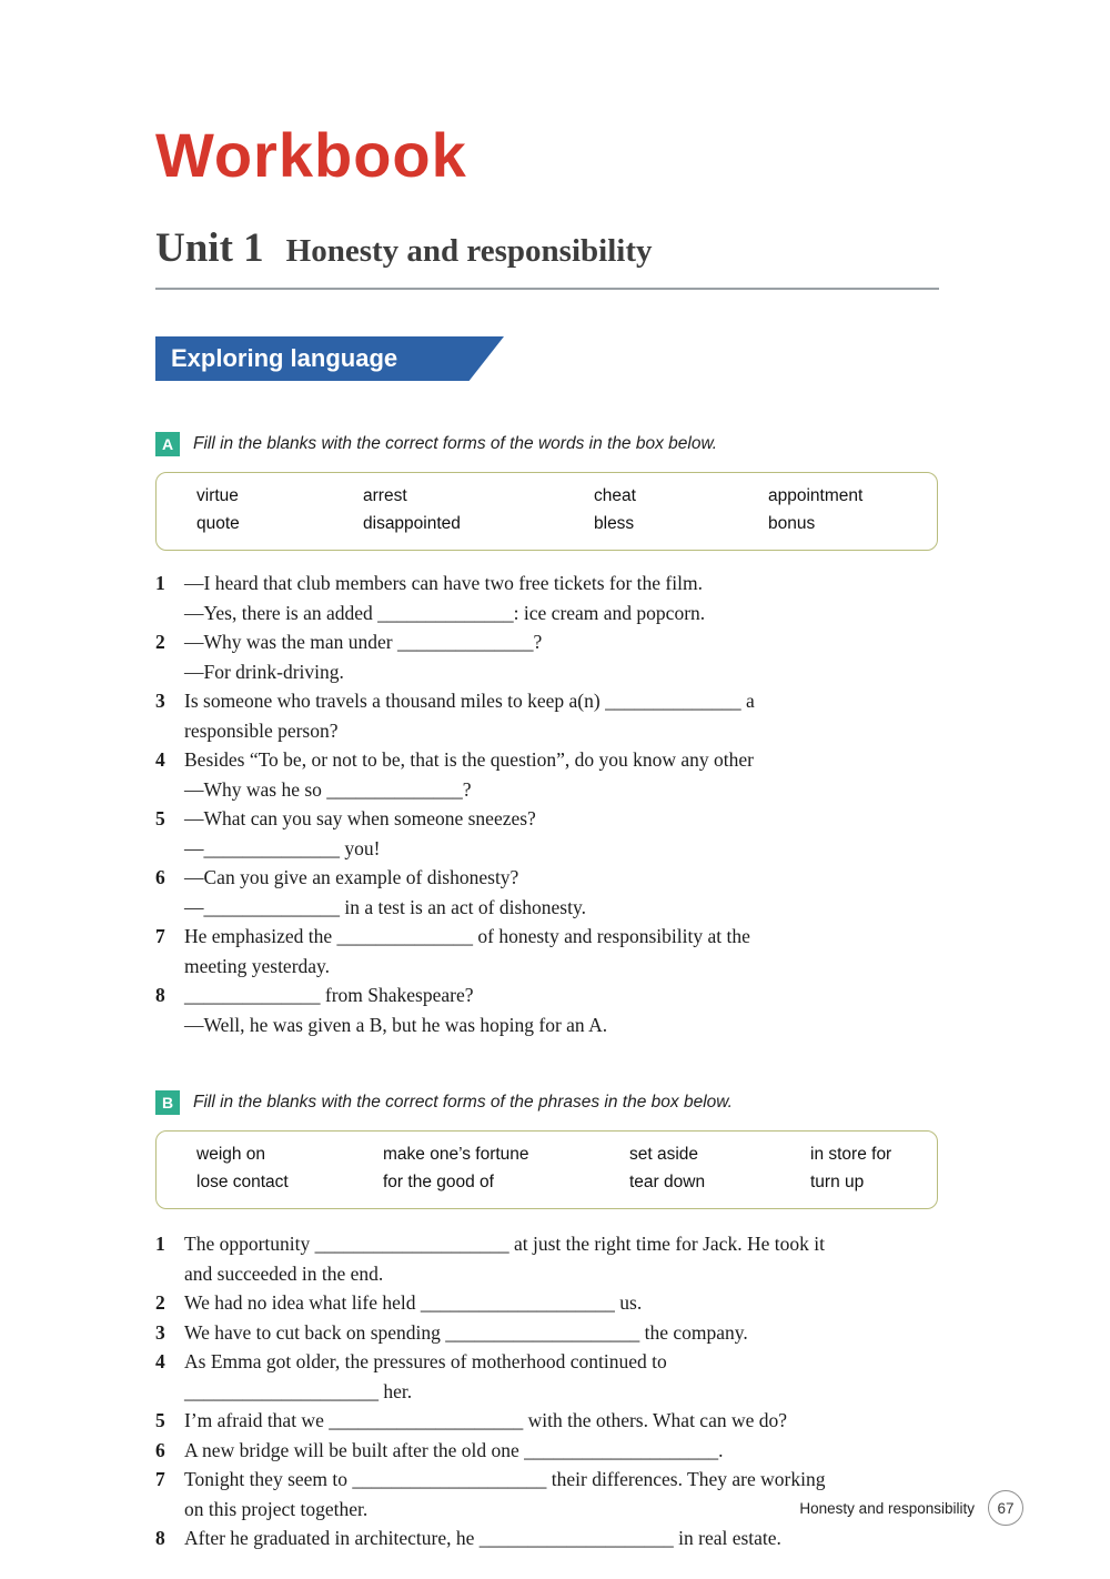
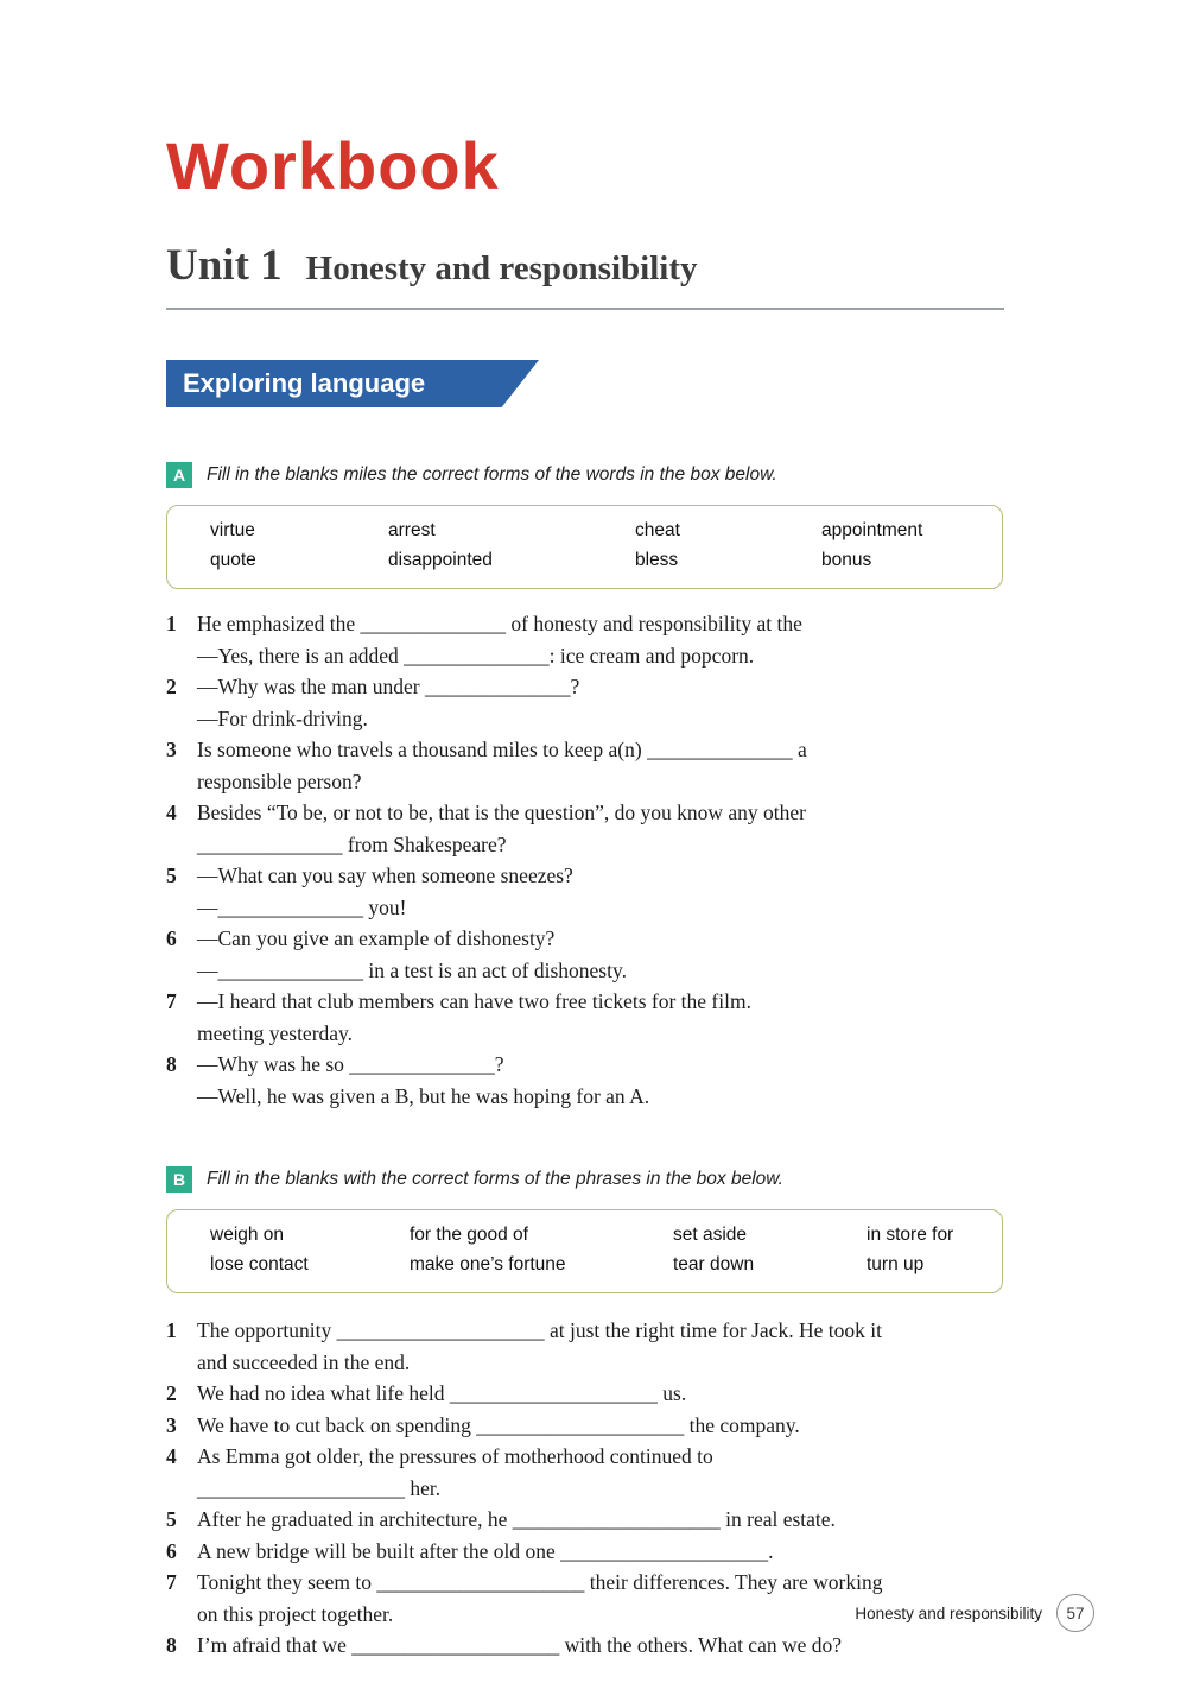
  Workbook
  Unit 1
  Honesty and responsibility
  Exploring language
  A
- Fill in the blanks with the correct forms of the words in the box below.
+ Fill in the blanks miles the correct forms of the words in the box below.
  virtue
  arrest
  cheat
  appointment
  quote
  disappointed
  bless
  bonus
  1
- —I heard that club members can have two free tickets for the film.
+ He emphasized the ______________ of honesty and responsibility at the
  —Yes, there is an added ______________: ice cream and popcorn.
  2
  —Why was the man under ______________?
  —For drink-driving.
  3
  Is someone who travels a thousand miles to keep a(n) ______________ a
  responsible person?
  4
  Besides “To be, or not to be, that is the question”, do you know any other
- —Why was he so ______________?
+ ______________ from Shakespeare?
  5
  —What can you say when someone sneezes?
  —______________ you!
  6
  —Can you give an example of dishonesty?
  —______________ in a test is an act of dishonesty.
  7
- He emphasized the ______________ of honesty and responsibility at the
+ —I heard that club members can have two free tickets for the film.
  meeting yesterday.
  8
- ______________ from Shakespeare?
+ —Why was he so ______________?
  —Well, he was given a B, but he was hoping for an A.
  B
  Fill in the blanks with the correct forms of the phrases in the box below.
  weigh on
- make one’s fortune
+ for the good of
  set aside
  in store for
  lose contact
- for the good of
+ make one’s fortune
  tear down
  turn up
  1
  The opportunity ____________________ at just the right time for Jack. He took it
  and succeeded in the end.
  2
  We had no idea what life held ____________________ us.
  3
  We have to cut back on spending ____________________ the company.
  4
  As Emma got older, the pressures of motherhood continued to
  ____________________ her.
  5
- I’m afraid that we ____________________ with the others. What can we do?
+ After he graduated in architecture, he ____________________ in real estate.
  6
  A new bridge will be built after the old one ____________________.
  7
  Tonight they seem to ____________________ their differences. They are working
  on this project together.
  8
- After he graduated in architecture, he ____________________ in real estate.
+ I’m afraid that we ____________________ with the others. What can we do?
  Honesty and responsibility
- 67
+ 57
